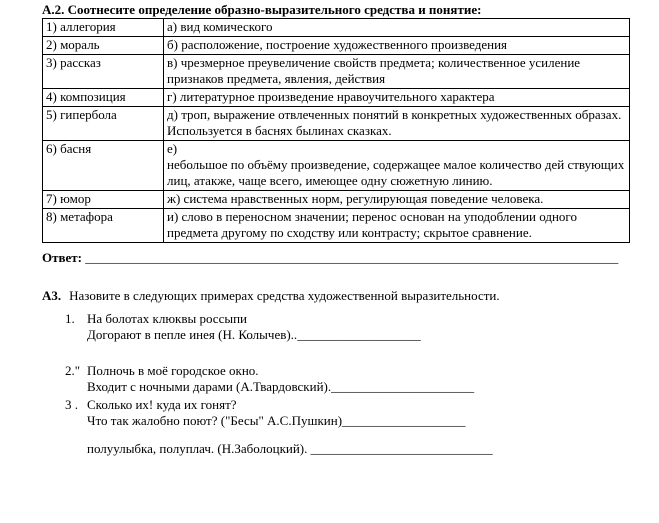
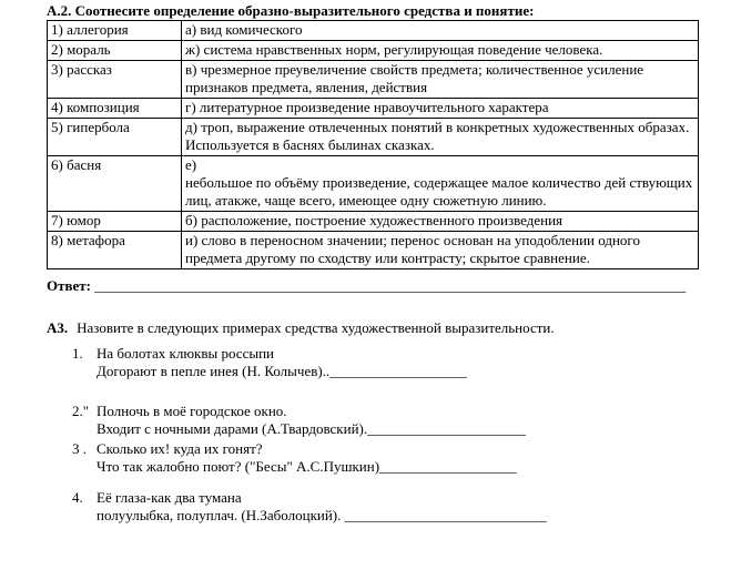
  А.2. Соотнесите определение образно-выразительного средства и понятие:
  1) аллегория	а) вид комического
- 2) мораль	б) расположение, построение художественного произведения
+ 2) мораль	ж) система нравственных норм, регулирующая поведение человека.
  3) рассказ	в) чрезмерное преувеличение свойств предмета; количественное усиление признаков предмета, явления, действия
  4) композиция	г) литературное произведение нравоучительного характера
  5) гипербола	д) троп, выражение отвлеченных понятий в конкретных художественных образах. Используется в баснях былинах сказках.
  6) басня	е) небольшое по объёму произведение, содержащее малое количество дей ствующих лиц, атакже, чаще всего, имеющее одну сюжетную линию.
- 7) юмор	ж) система нравственных норм, регулирующая поведение человека.
+ 7) юмор	б) расположение, построение художественного произведения
  8) метафора	и) слово в переносном значении; перенос основан на уподоблении одного предмета другому по сходству или контрасту; скрытое сравнение.
  Ответ: __________________________________________________________________________________
  А3. Назовите в следующих примерах средства художественной выразительности.
  1. На болотах клюквы россыпи
  Догорают в пепле инея (Н. Колычев)..___________________
  2." Полночь в моё городское окно.
  Входит с ночными дарами (А.Твардовский).______________________
  3 . Сколько их! куда их гонят?
  Что так жалобно поют? ("Бесы" А.С.Пушкин)___________________
+ 4. Её глаза-как два тумана
  полуулыбка, полуплач. (Н.Заболоцкий). ____________________________
